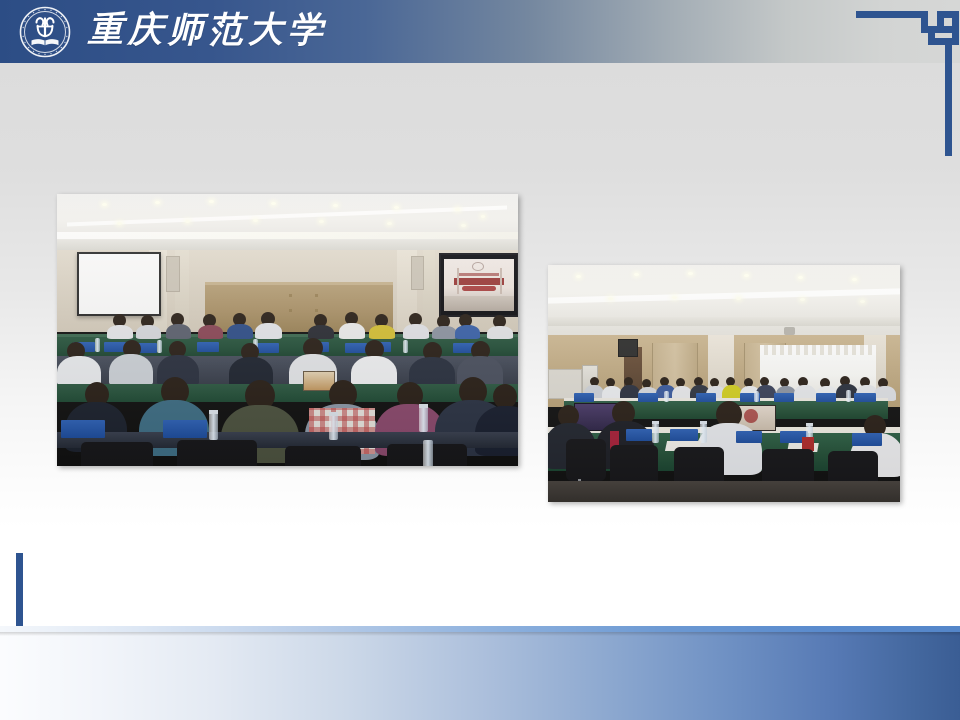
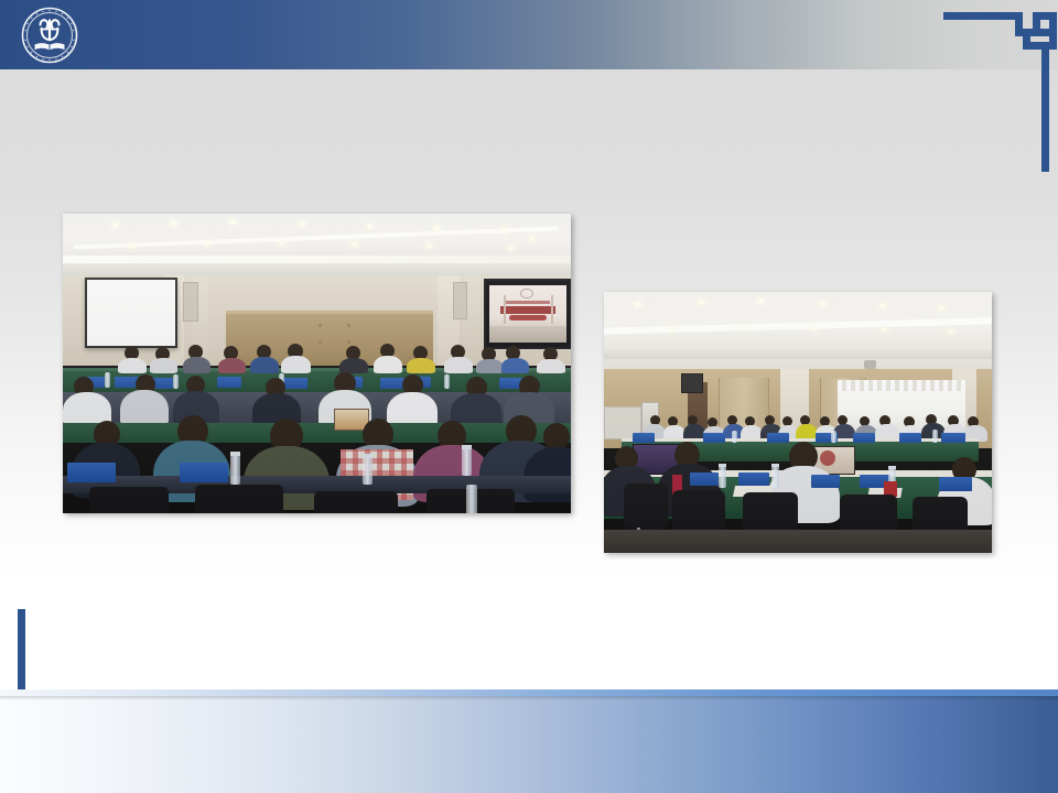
- 重庆师范大学
